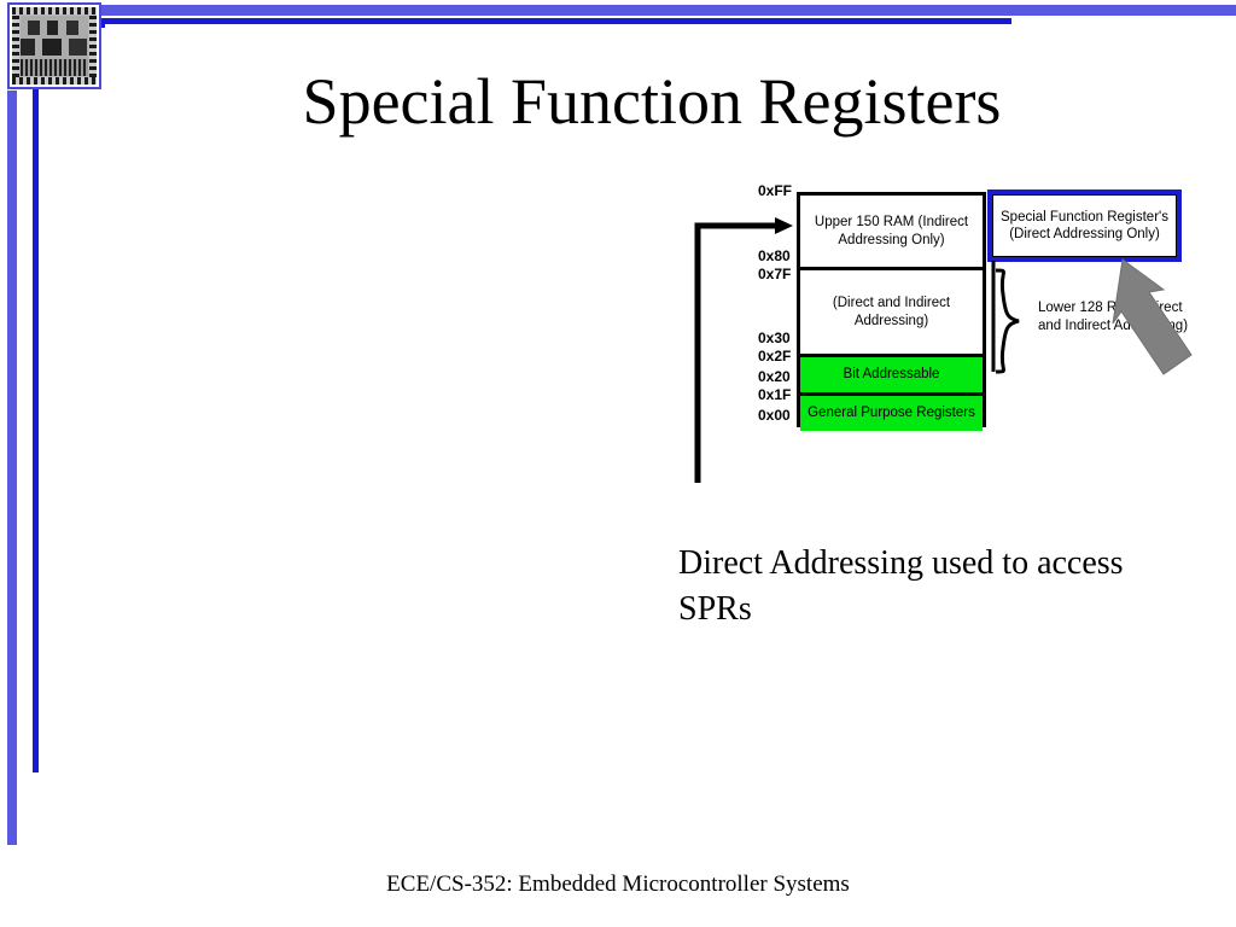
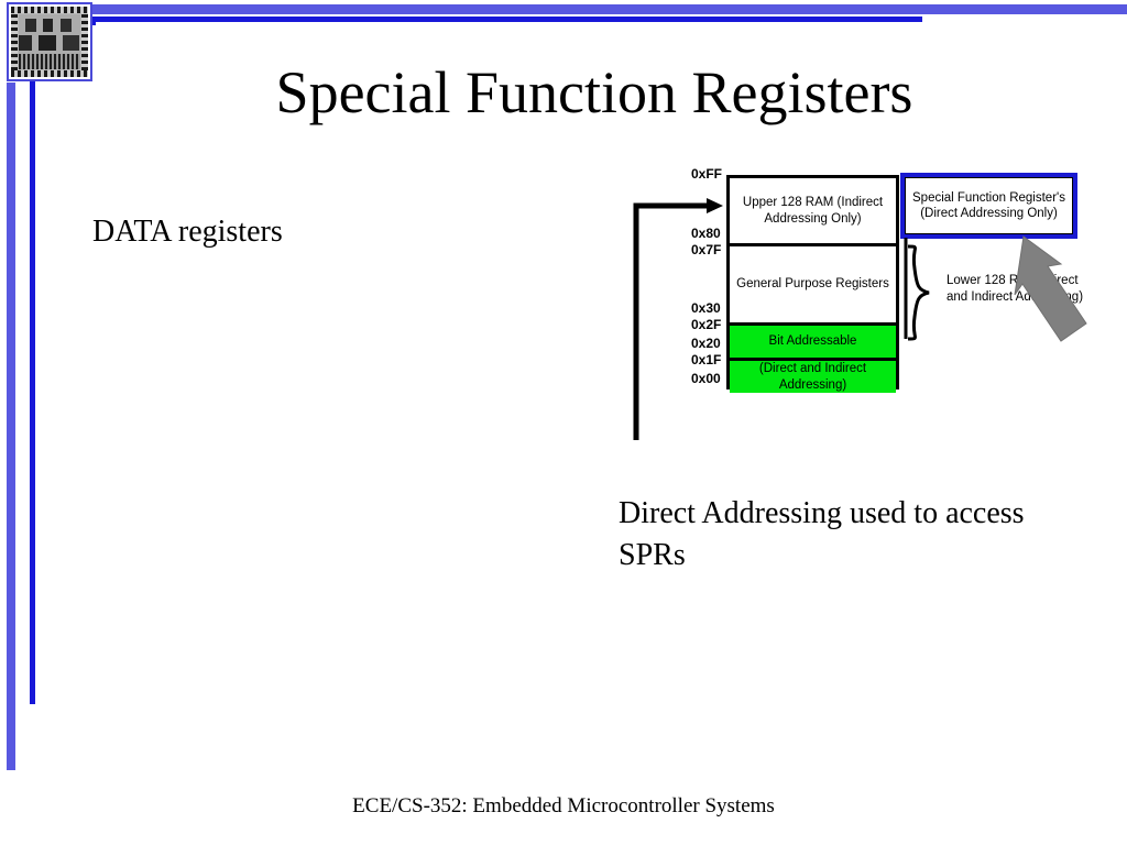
  Special Function Registers
+ DATA registers
  0xFF
  0x80
  0x7F
  0x30
  0x2F
  0x20
  0x1F
  0x00
- Upper 150 RAM (Indirect Addressing Only)
+ Upper 128 RAM (Indirect Addressing Only)
- (Direct and Indirect Addressing)
+ General Purpose Registers
  Bit Addressable
- General Purpose Registers
+ (Direct and Indirect Addressing)
  Special Function Register's (Direct Addressing Only)
  Lower 128 Rrect and Indirect Adg)
  Direct Addressing used to access SPRs
  ECE/CS-352: Embedded Microcontroller Systems
